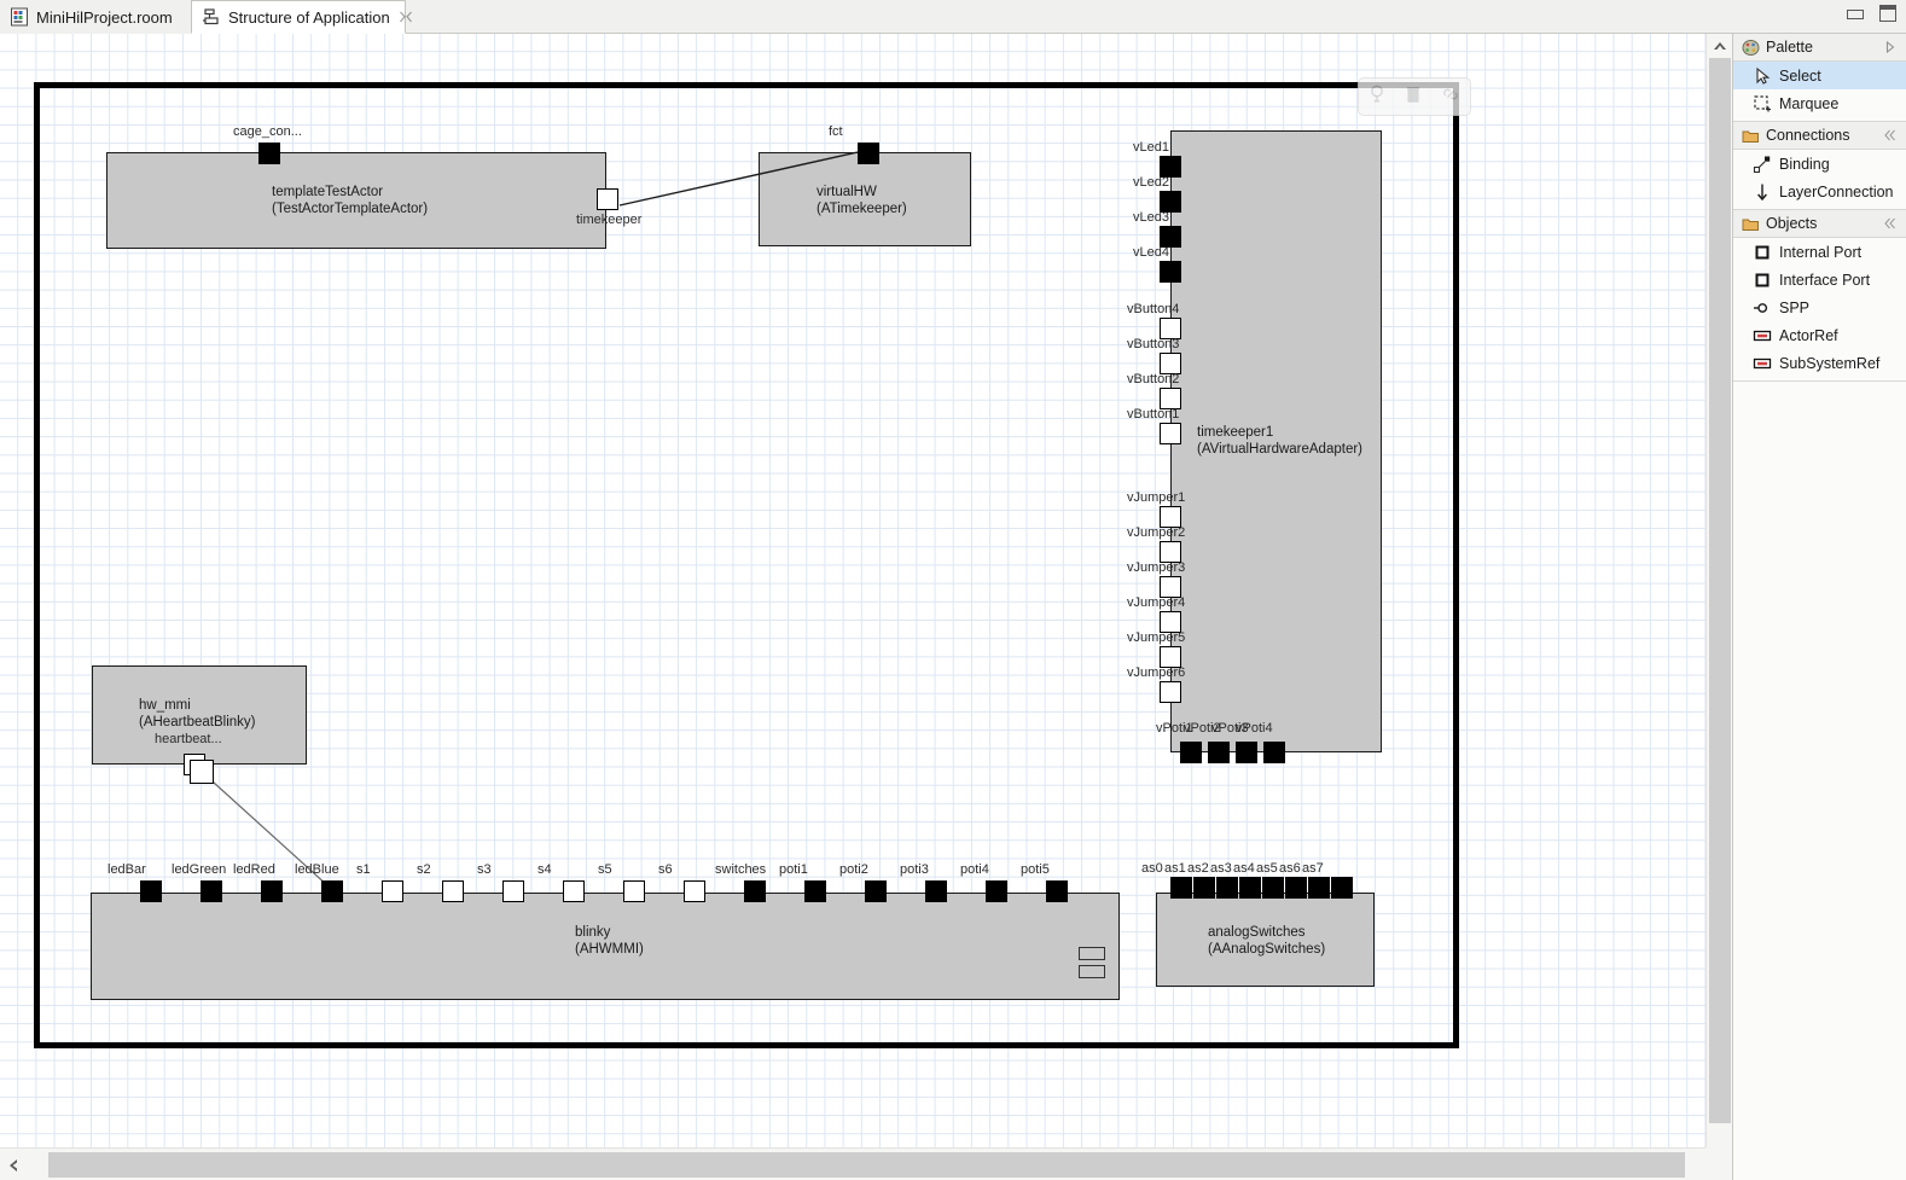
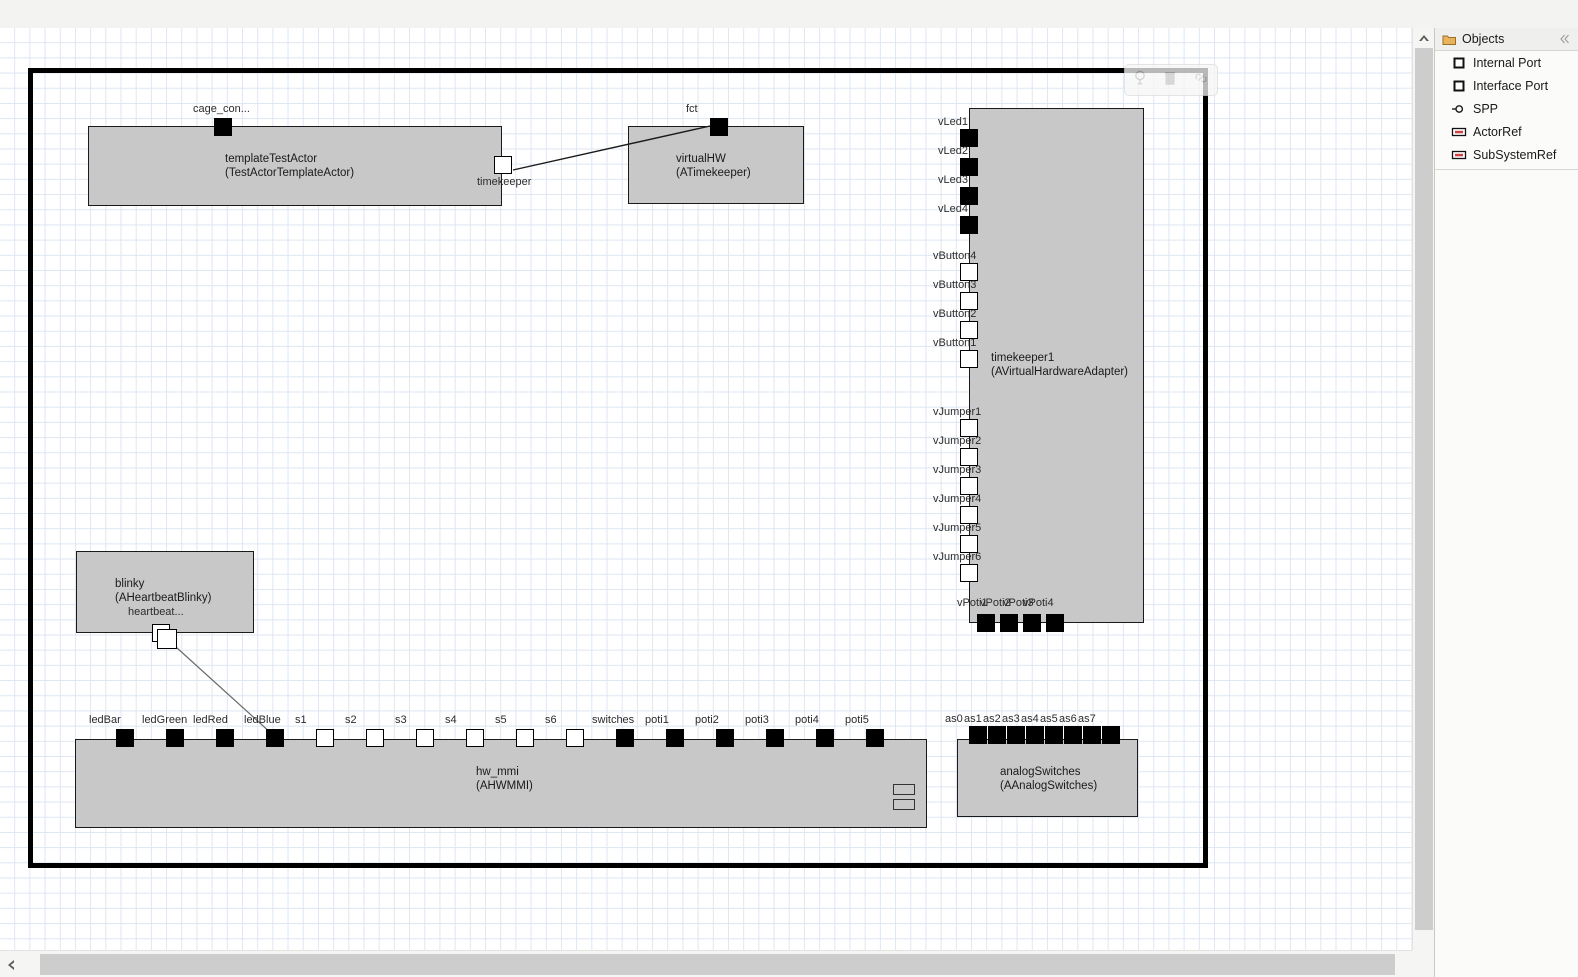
- MiniHilProject.room
- Structure of Application
  templateTestActor
  (TestActorTemplateActor)
  virtualHW
  (ATimekeeper)
  timekeeper1
  (AVirtualHardwareAdapter)
- hw_mmi
+ blinky
  (AHeartbeatBlinky)
- blinky
+ hw_mmi
  (AHWMMI)
  analogSwitches
  (AAnalogSwitches)
  cage_con...
  timekeeper
  fct
  vLed1
  vLed2
  vLed3
  vLed4
  vButton4
  vButton3
  vButton2
  vButton1
  vJumper1
  vJumper2
  vJumper3
  vJumper4
  vJumper5
  vJumper6
  vPoti1
  vPoti2
  vPoti3
  vPoti4
  heartbeat...
  ledBar
  ledGreen
  ledRed
  ledBlue
  s1
  s2
  s3
  s4
  s5
  s6
  switches
  poti1
  poti2
  poti3
  poti4
  poti5
  as0
  as1
  as2
  as3
  as4
  as5
  as6
  as7
- Palette
- Select
- Marquee
- Connections
- Binding
- LayerConnection
  Objects
  Internal Port
  Interface Port
  SPP
  ActorRef
  SubSystemRef
